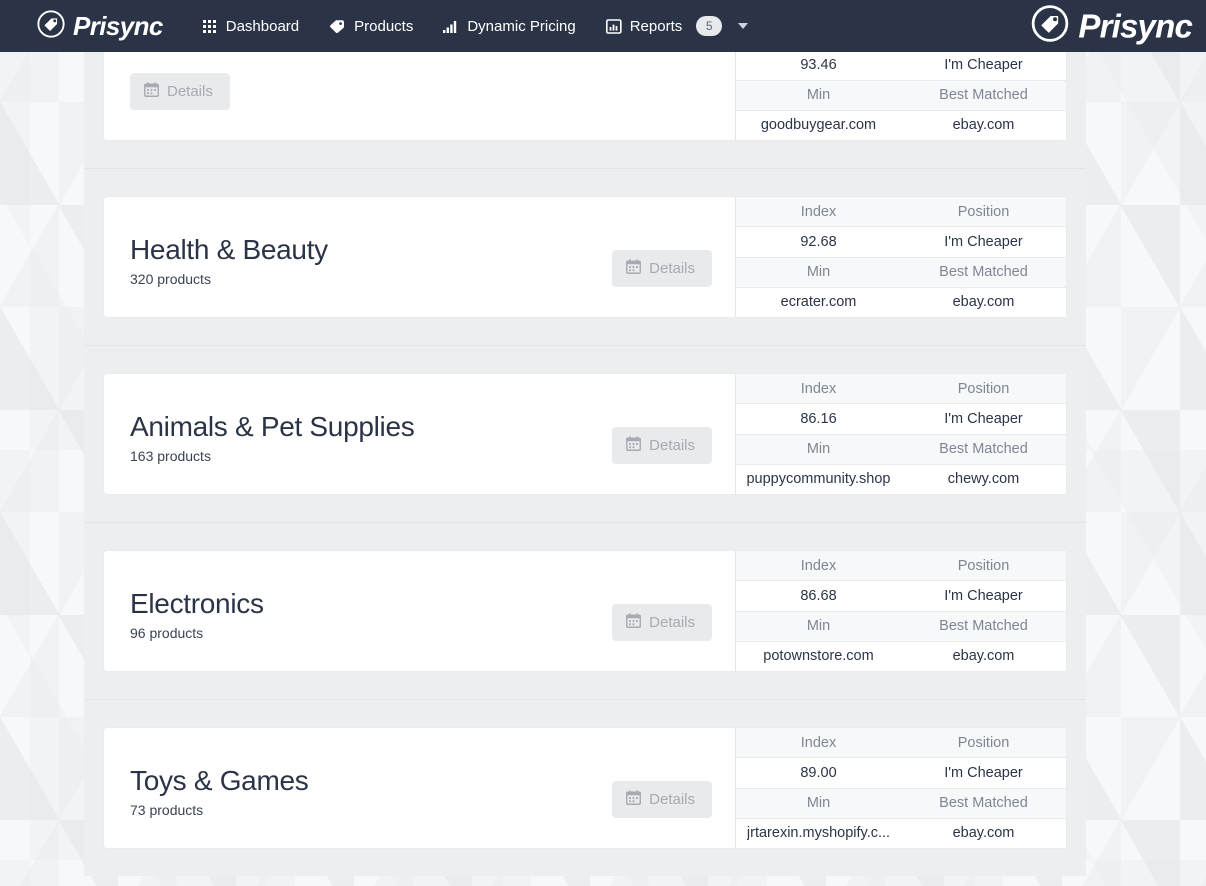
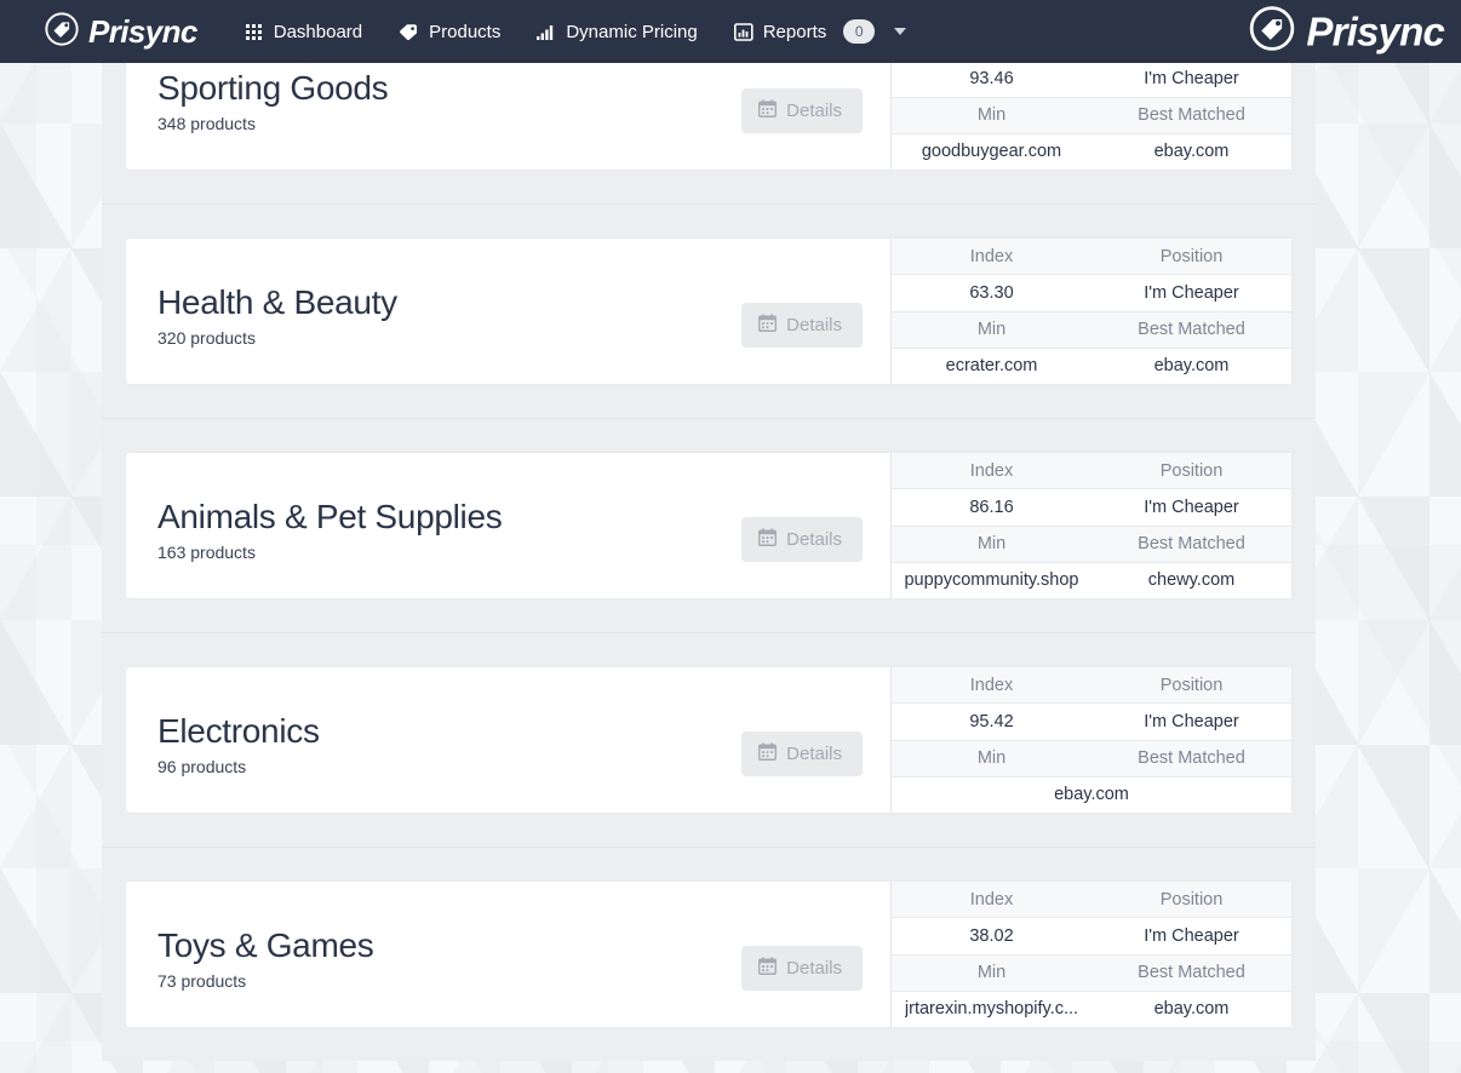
  Prisync
  Dashboard
  Products
  Dynamic Pricing
  Reports
- 5
+ 0
  Prisync
+ Sporting Goods
+ 348 products
  Details
  93.46
  I'm Cheaper
  Min
  Best Matched
  goodbuygear.com
  ebay.com
  Health & Beauty
  320 products
  Details
  Index
  Position
- 92.68
+ 63.30
  I'm Cheaper
  Min
  Best Matched
  ecrater.com
  ebay.com
  Animals & Pet Supplies
  163 products
  Details
  Index
  Position
  86.16
  I'm Cheaper
  Min
  Best Matched
  puppycommunity.shop
  chewy.com
  Electronics
  96 products
  Details
  Index
  Position
- 86.68
+ 95.42
  I'm Cheaper
  Min
  Best Matched
- potownstore.com
  ebay.com
  Toys & Games
  73 products
  Details
  Index
  Position
- 89.00
+ 38.02
  I'm Cheaper
  Min
  Best Matched
  jrtarexin.myshopify.c...
  ebay.com
